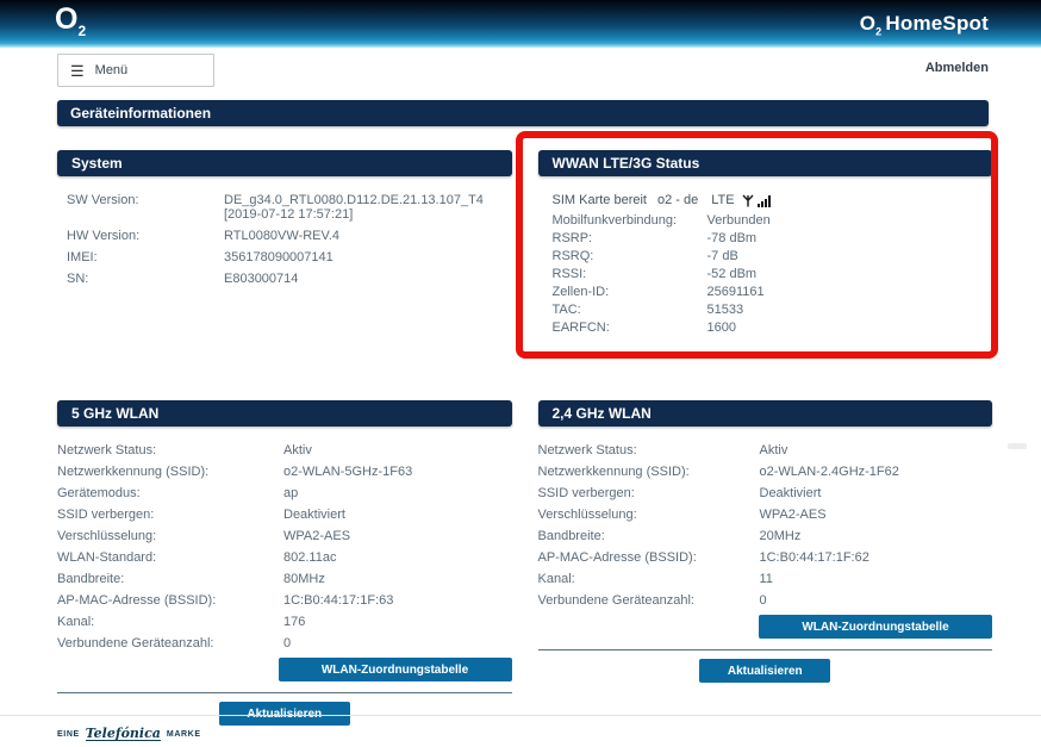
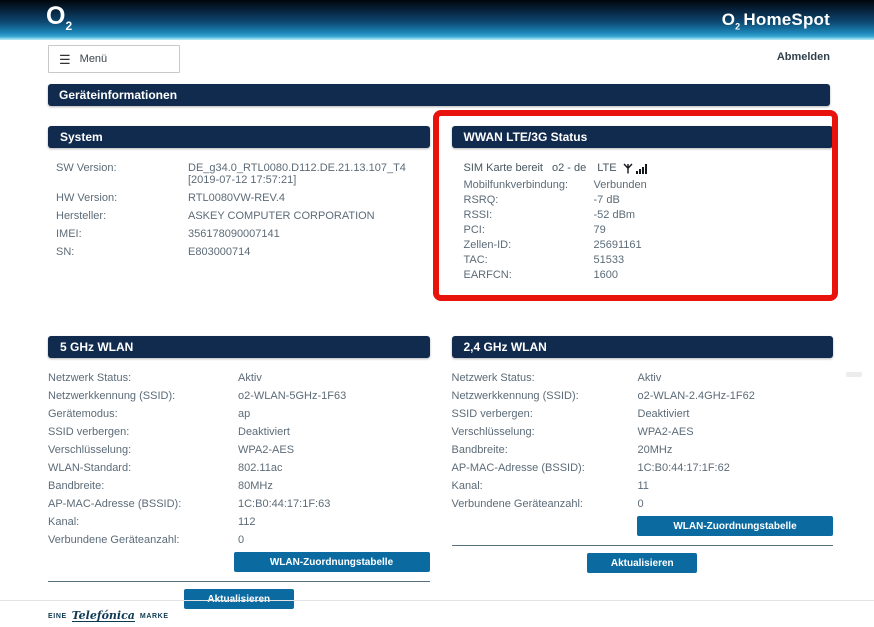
  O2
  O2HomeSpot
  ☰
  Menü
  Abmelden
  Geräteinformationen
  System
  SW Version:
  DE_g34.0_RTL0080.D112.DE.21.13.107_T4 [2019-07-12 17:57:21]
  HW Version:
  RTL0080VW-REV.4
+ Hersteller:
+ ASKEY COMPUTER CORPORATION
  IMEI:
  356178090007141
  SN:
  E803000714
  WWAN LTE/3G Status
  SIM Karte bereit
  o2 - de
  LTE
  Mobilfunkverbindung:
  Verbunden
- RSRP:
- -78 dBm
  RSRQ:
  -7 dB
  RSSI:
  -52 dBm
+ PCI:
+ 79
  Zellen-ID:
  25691161
  TAC:
  51533
  EARFCN:
  1600
  5 GHz WLAN
  Netzwerk Status:
  Aktiv
  Netzwerkkennung (SSID):
  o2-WLAN-5GHz-1F63
  Gerätemodus:
  ap
  SSID verbergen:
  Deaktiviert
  Verschlüsselung:
  WPA2-AES
  WLAN-Standard:
  802.11ac
  Bandbreite:
  80MHz
  AP-MAC-Adresse (BSSID):
  1C:B0:44:17:1F:63
  Kanal:
- 176
+ 112
  Verbundene Geräteanzahl:
  0
  WLAN-Zuordnungstabelle
  Aktualisieren
  2,4 GHz WLAN
  Netzwerk Status:
  Aktiv
  Netzwerkkennung (SSID):
  o2-WLAN-2.4GHz-1F62
  SSID verbergen:
  Deaktiviert
  Verschlüsselung:
  WPA2-AES
  Bandbreite:
  20MHz
  AP-MAC-Adresse (BSSID):
  1C:B0:44:17:1F:62
  Kanal:
  11
  Verbundene Geräteanzahl:
  0
  WLAN-Zuordnungstabelle
  Aktualisieren
  Telefónica
